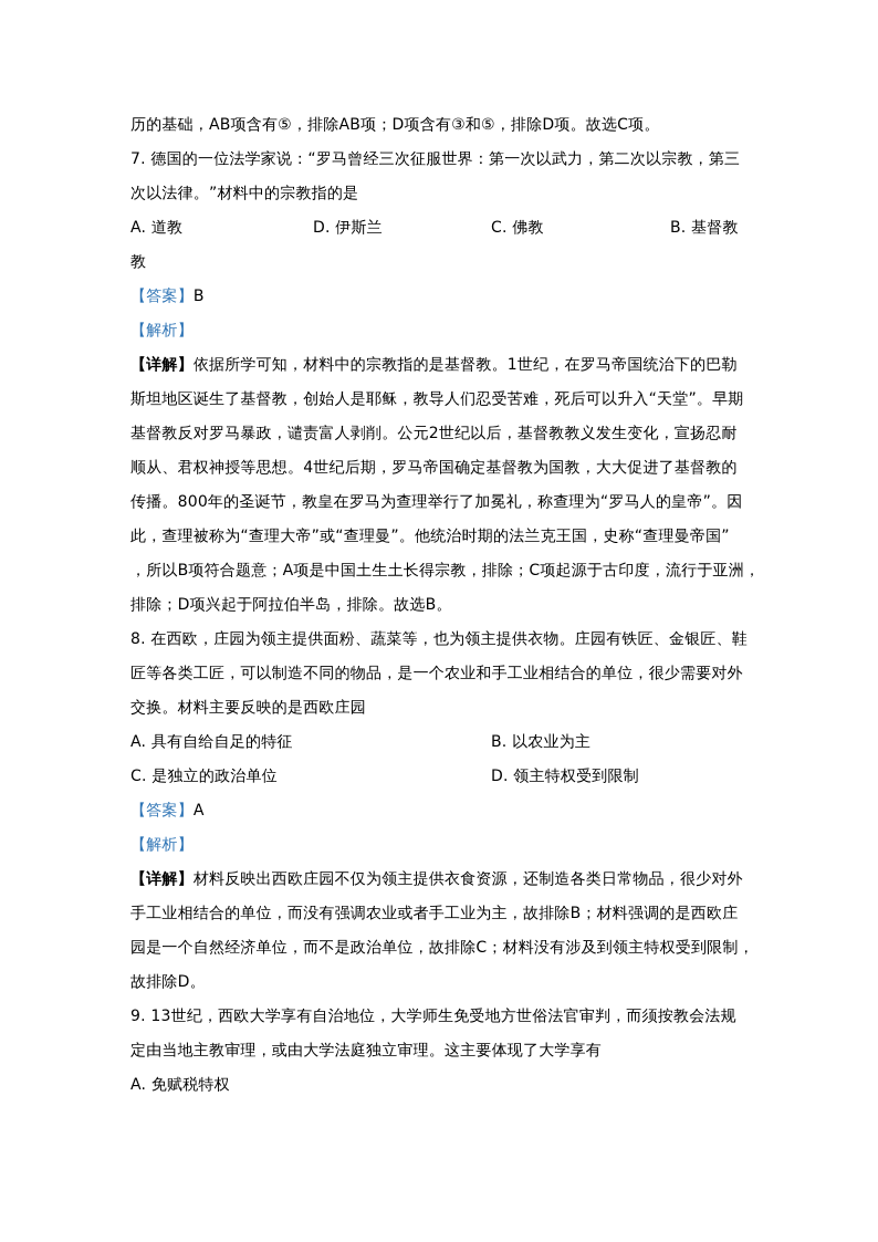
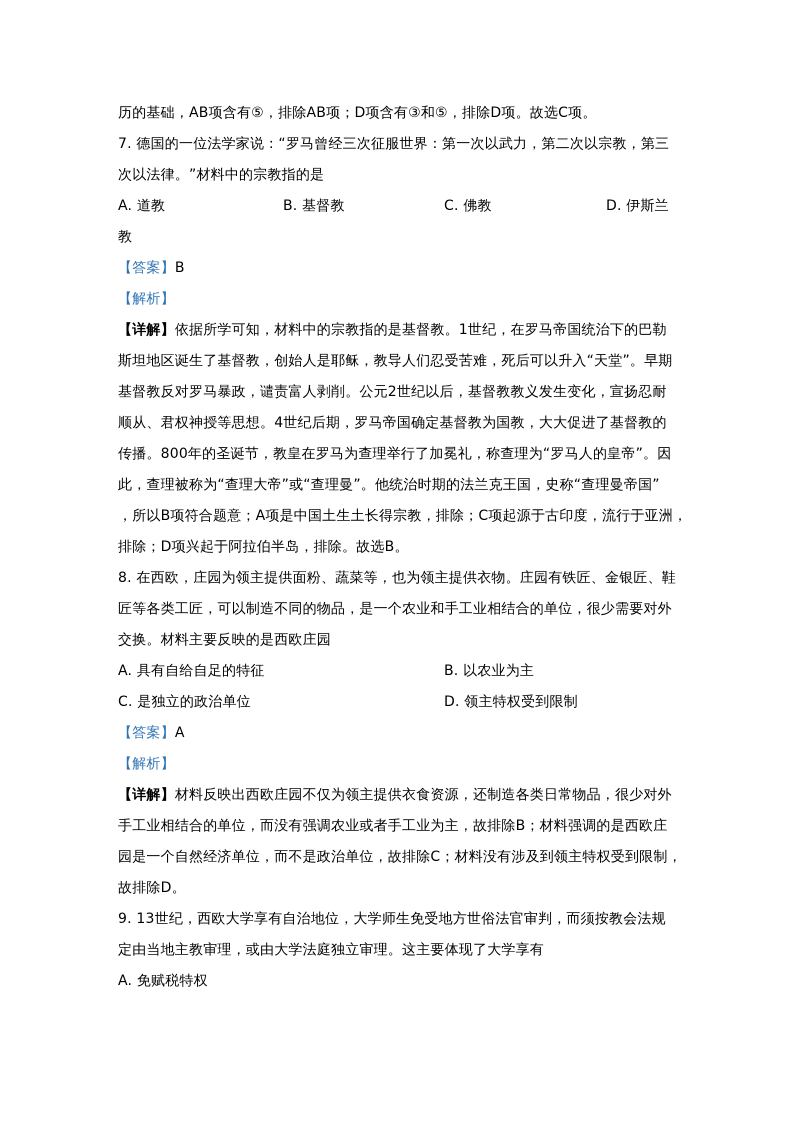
  历的基础，AB项含有⑤，排除AB项；D项含有③和⑤，排除D项。故选C项。
  7. 德国的一位法学家说：“罗马曾经三次征服世界：第一次以武力，第二次以宗教，第三
  次以法律。”材料中的宗教指的是
  A. 道教
- D. 伊斯兰
+ B. 基督教
  C. 佛教
- B. 基督教
+ D. 伊斯兰
  教
  【答案】B
  【解析】
  【详解】依据所学可知，材料中的宗教指的是基督教。1世纪，在罗马帝国统治下的巴勒
  斯坦地区诞生了基督教，创始人是耶稣，教导人们忍受苦难，死后可以升入“天堂”。早期
  基督教反对罗马暴政，谴责富人剥削。公元2世纪以后，基督教教义发生变化，宣扬忍耐
  顺从、君权神授等思想。4世纪后期，罗马帝国确定基督教为国教，大大促进了基督教的
  传播。800年的圣诞节，教皇在罗马为查理举行了加冕礼，称查理为“罗马人的皇帝”。因
  此，查理被称为“查理大帝”或“查理曼”。他统治时期的法兰克王国，史称“查理曼帝国”
  ，所以B项符合题意；A项是中国土生土长得宗教，排除；C项起源于古印度，流行于亚洲，
  排除；D项兴起于阿拉伯半岛，排除。故选B。
  8. 在西欧，庄园为领主提供面粉、蔬菜等，也为领主提供衣物。庄园有铁匠、金银匠、鞋
  匠等各类工匠，可以制造不同的物品，是一个农业和手工业相结合的单位，很少需要对外
  交换。材料主要反映的是西欧庄园
  A. 具有自给自足的特征
  B. 以农业为主
  C. 是独立的政治单位
  D. 领主特权受到限制
  【答案】A
  【解析】
  【详解】材料反映出西欧庄园不仅为领主提供衣食资源，还制造各类日常物品，很少对外
  手工业相结合的单位，而没有强调农业或者手工业为主，故排除B；材料强调的是西欧庄
  园是一个自然经济单位，而不是政治单位，故排除C；材料没有涉及到领主特权受到限制，
  故排除D。
  9. 13世纪，西欧大学享有自治地位，大学师生免受地方世俗法官审判，而须按教会法规
  定由当地主教审理，或由大学法庭独立审理。这主要体现了大学享有
  A. 免赋税特权
